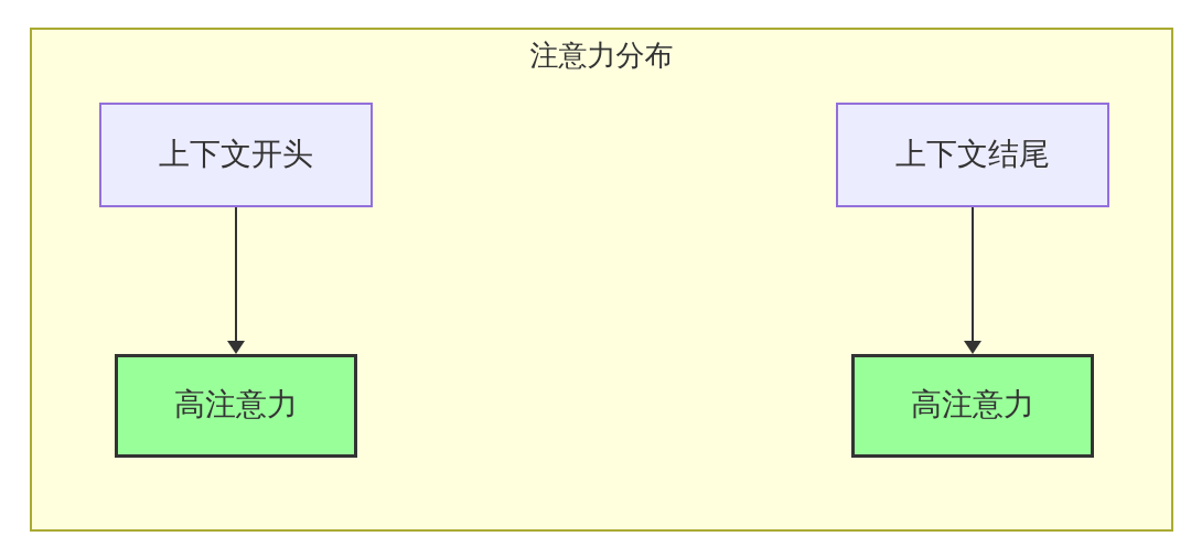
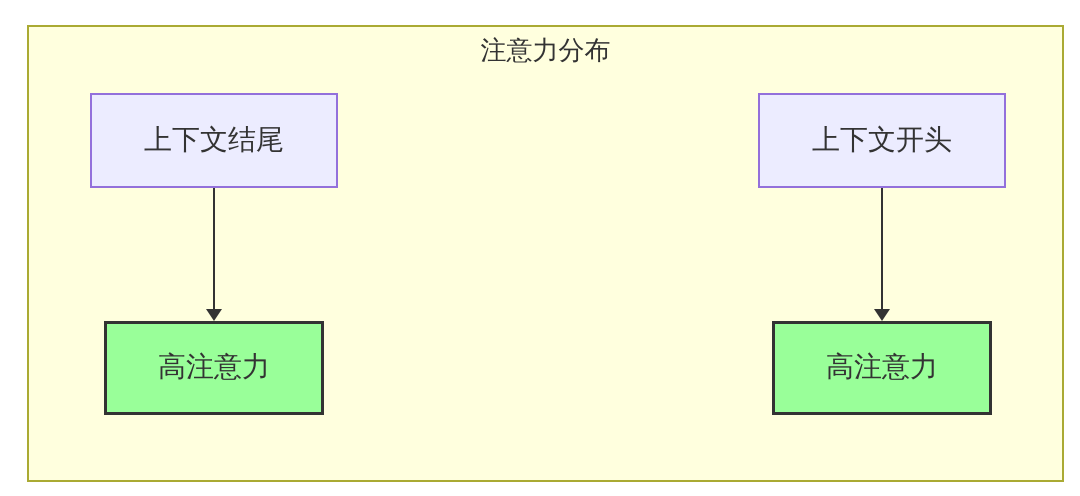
  注意力分布
- 上下文开头
+ 上下文结尾
  高注意力
- 上下文结尾
+ 上下文开头
  高注意力
